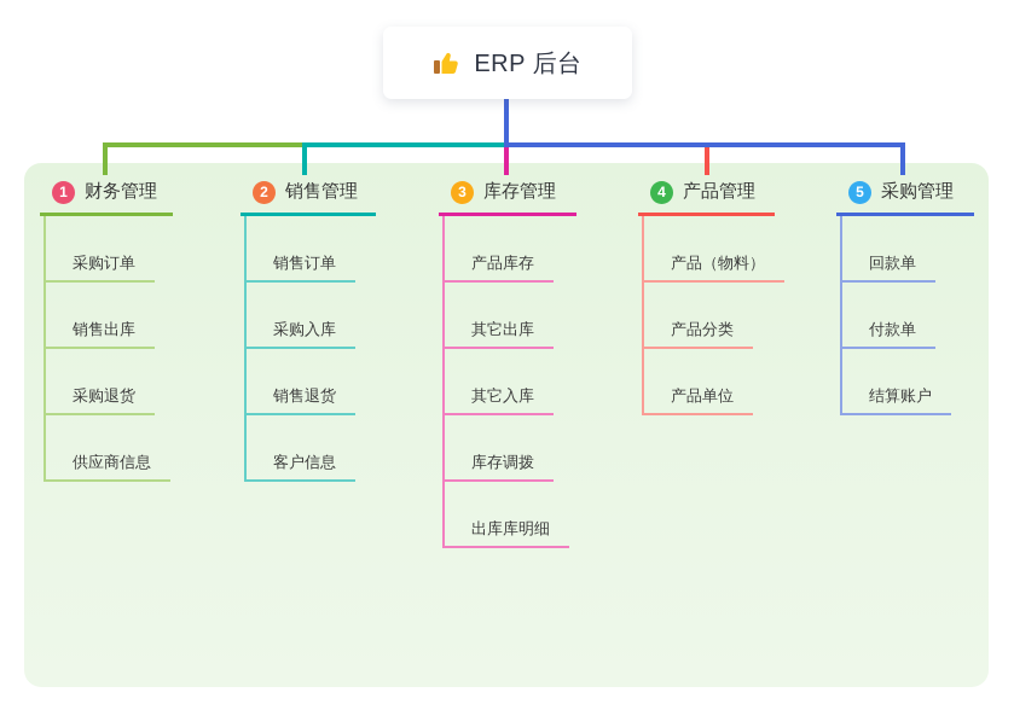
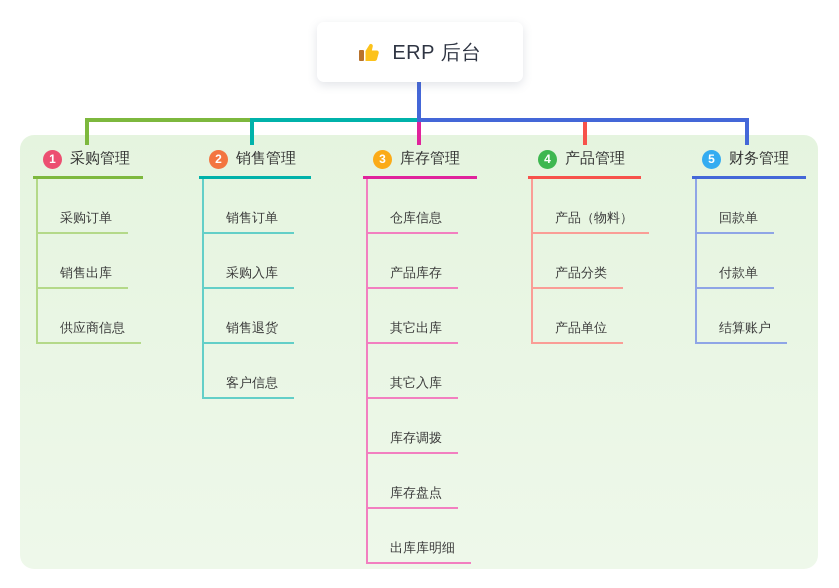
  ERP 后台
  1
- 财务管理
+ 采购管理
  采购订单
  销售出库
- 采购退货
  供应商信息
  2
  销售管理
  销售订单
  采购入库
  销售退货
  客户信息
  3
  库存管理
+ 仓库信息
  产品库存
  其它出库
  其它入库
  库存调拨
+ 库存盘点
  出库库明细
  4
  产品管理
  产品（物料）
  产品分类
  产品单位
  5
- 采购管理
+ 财务管理
  回款单
  付款单
  结算账户
